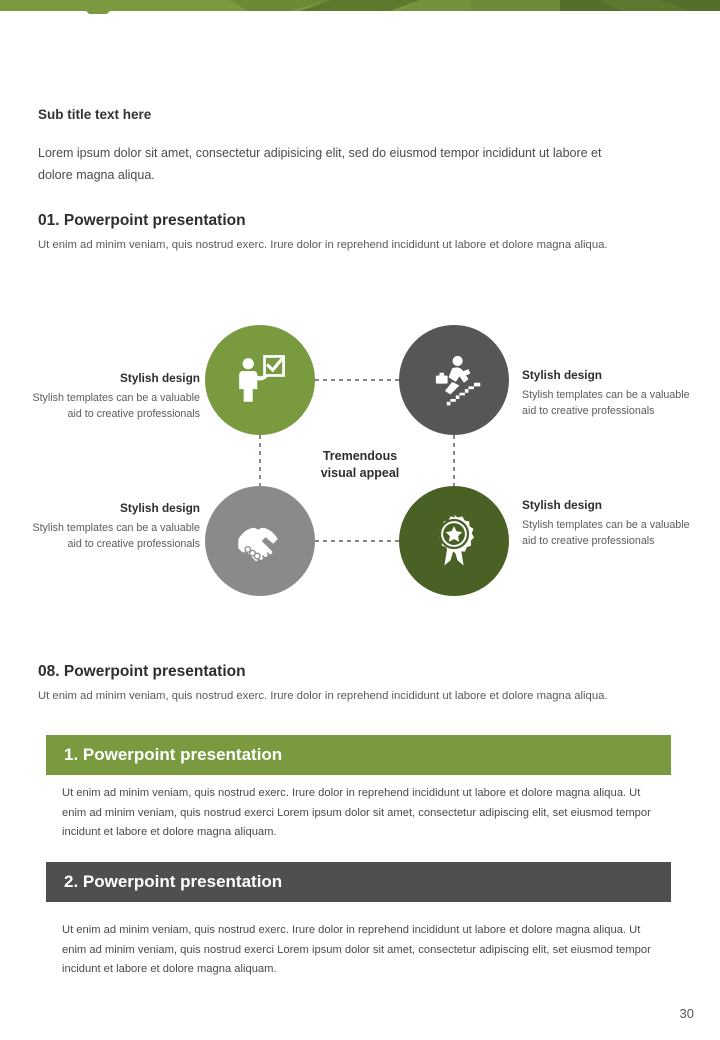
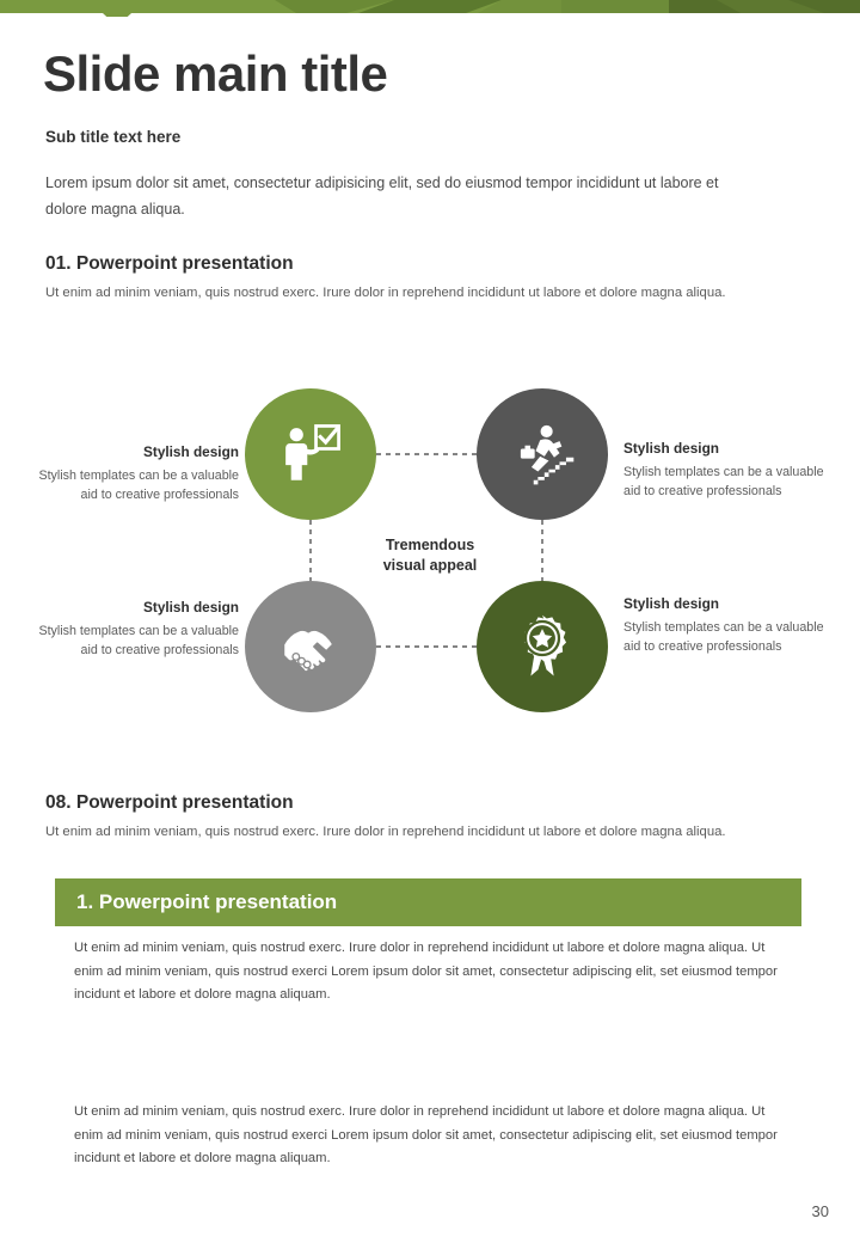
+ Slide main title
  Sub title text here
  Lorem ipsum dolor sit amet, consectetur adipisicing elit, sed do eiusmod tempor incididunt ut labore et dolore magna aliqua.
  01. Powerpoint presentation
  Ut enim ad minim veniam, quis nostrud exerc. Irure dolor in reprehend incididunt ut labore et dolore magna aliqua.
  Tremendous
  visual appeal
  Stylish design
  Stylish templates can be a valuable aid to creative professionals
  Stylish design
  Stylish templates can be a valuable aid to creative professionals
  Stylish design
  Stylish templates can be a valuable aid to creative professionals
  Stylish design
  Stylish templates can be a valuable aid to creative professionals
  08. Powerpoint presentation
  Ut enim ad minim veniam, quis nostrud exerc. Irure dolor in reprehend incididunt ut labore et dolore magna aliqua.
  1. Powerpoint presentation
  Ut enim ad minim veniam, quis nostrud exerc. Irure dolor in reprehend incididunt ut labore et dolore magna aliqua. Ut enim ad minim veniam, quis nostrud exerci Lorem ipsum dolor sit amet, consectetur adipiscing elit, set eiusmod tempor incidunt et labore et dolore magna aliquam.
- 2. Powerpoint presentation
  Ut enim ad minim veniam, quis nostrud exerc. Irure dolor in reprehend incididunt ut labore et dolore magna aliqua. Ut enim ad minim veniam, quis nostrud exerci Lorem ipsum dolor sit amet, consectetur adipiscing elit, set eiusmod tempor incidunt et labore et dolore magna aliquam.
  30
